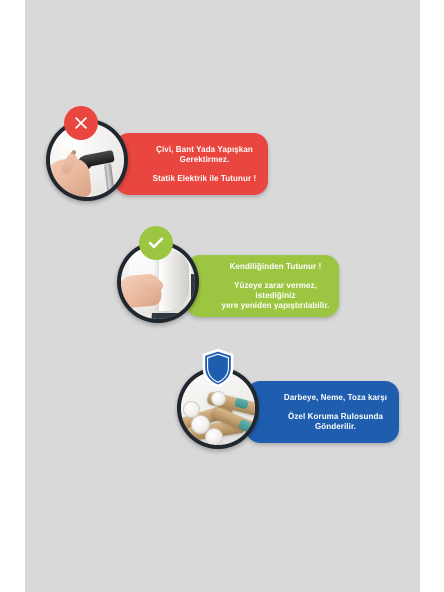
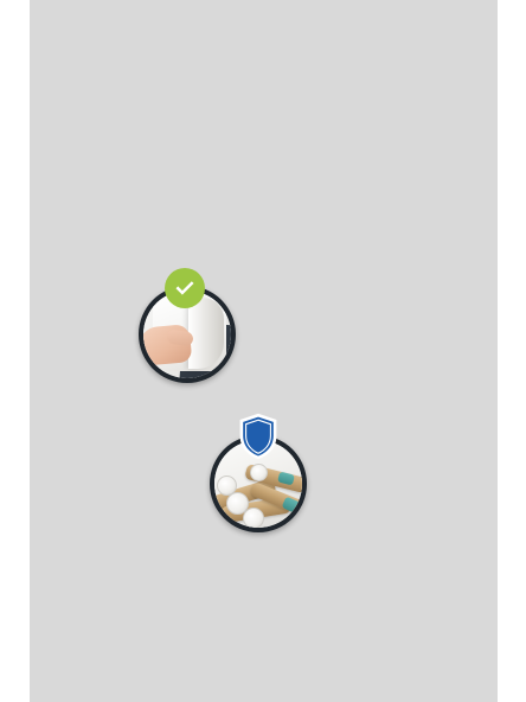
- Çivi, Bant Yada Yapışkan
- Gerektirmez.
- Statik Elektrik ile Tutunur !
- Kendiliğinden Tutunur !
- Yüzeye zarar vermez, istediğiniz
- yere yeniden yapıştırılabilir.
- Darbeye, Neme, Toza karşı
- Özel Koruma Rulosunda
- Gönderilir.
